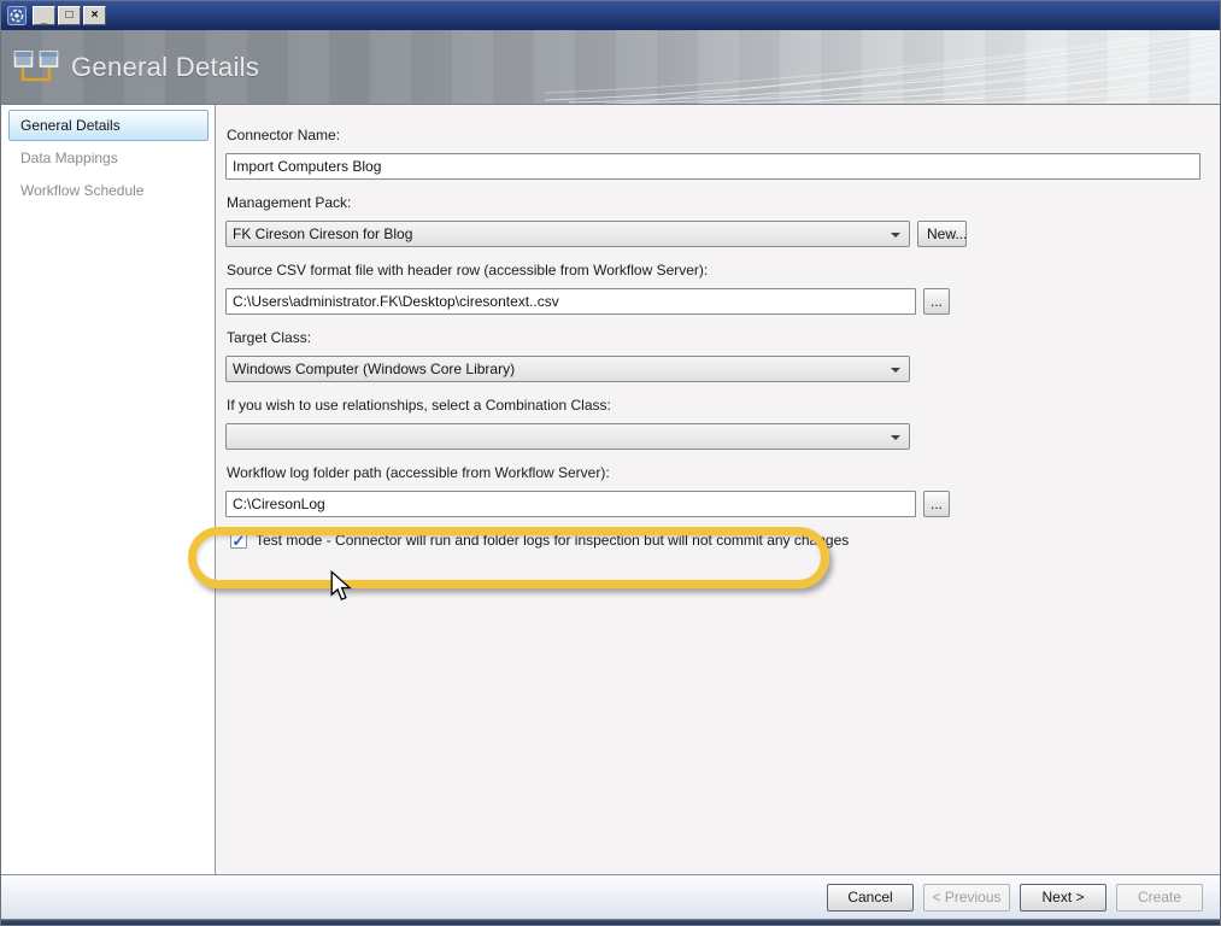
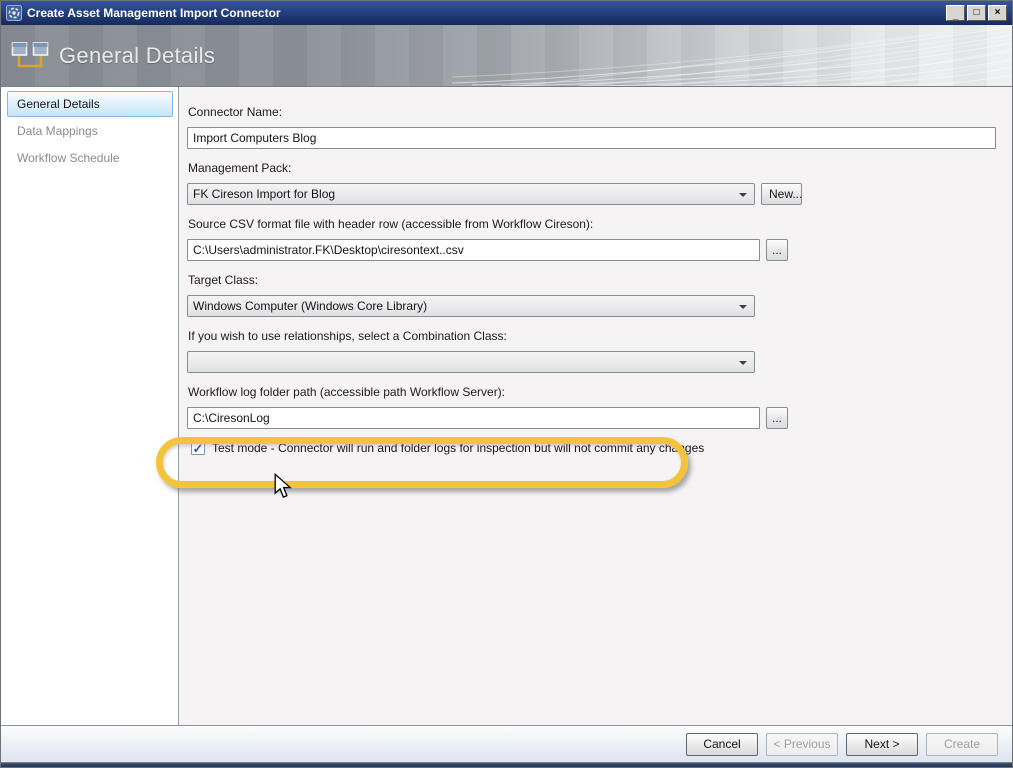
+ Create Asset Management Import Connector
  _
  □
  ×
  General Details
  General Details
  Data Mappings
  Workflow Schedule
  Connector Name:
  Import Computers Blog
  Management Pack:
- FK Cireson Cireson for Blog
+ FK Cireson Import for Blog
  New...
- Source CSV format file with header row (accessible from Workflow Server):
+ Source CSV format file with header row (accessible from Workflow Cireson):
  C:\Users\administrator.FK\Desktop\ciresontext..csv
  ...
  Target Class:
  Windows Computer (Windows Core Library)
  If you wish to use relationships, select a Combination Class:
- Workflow log folder path (accessible from Workflow Server):
+ Workflow log folder path (accessible path Workflow Server):
  C:\CiresonLog
  ...
  ✓
  Test mode - Connector will run and folder logs for inspection but will not commit any changes
  Cancel
  < Previous
  Next >
  Create
